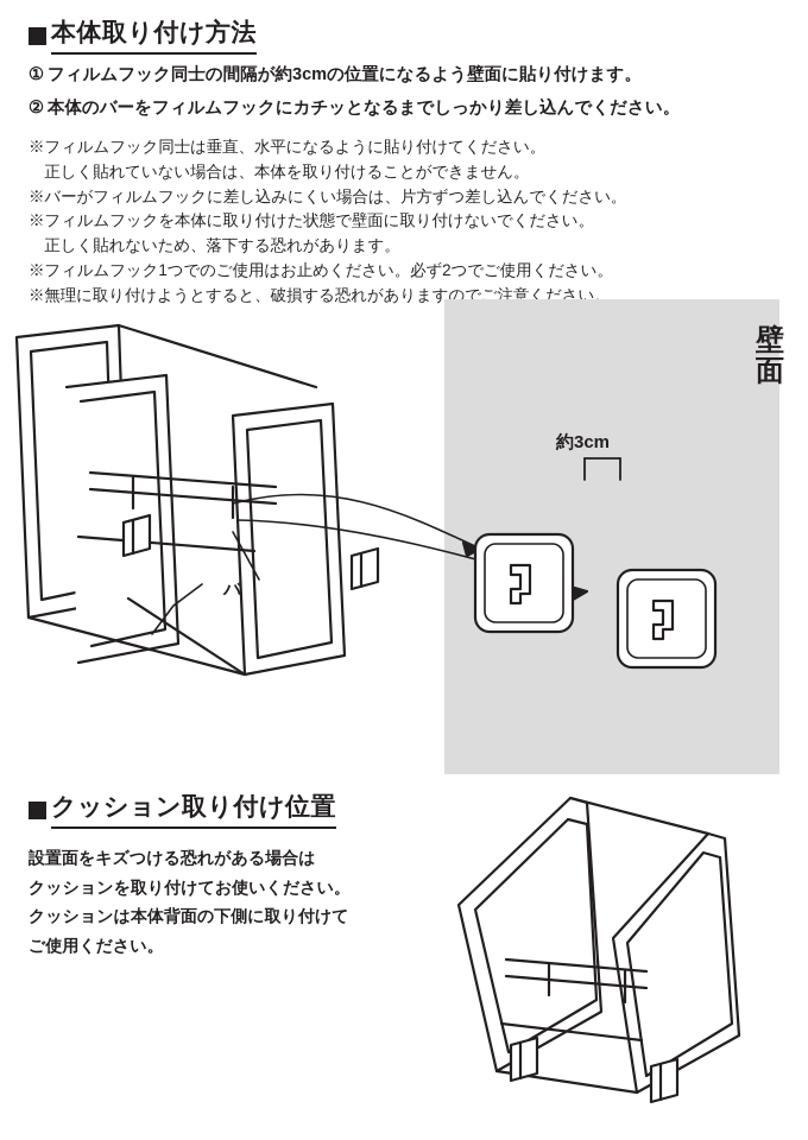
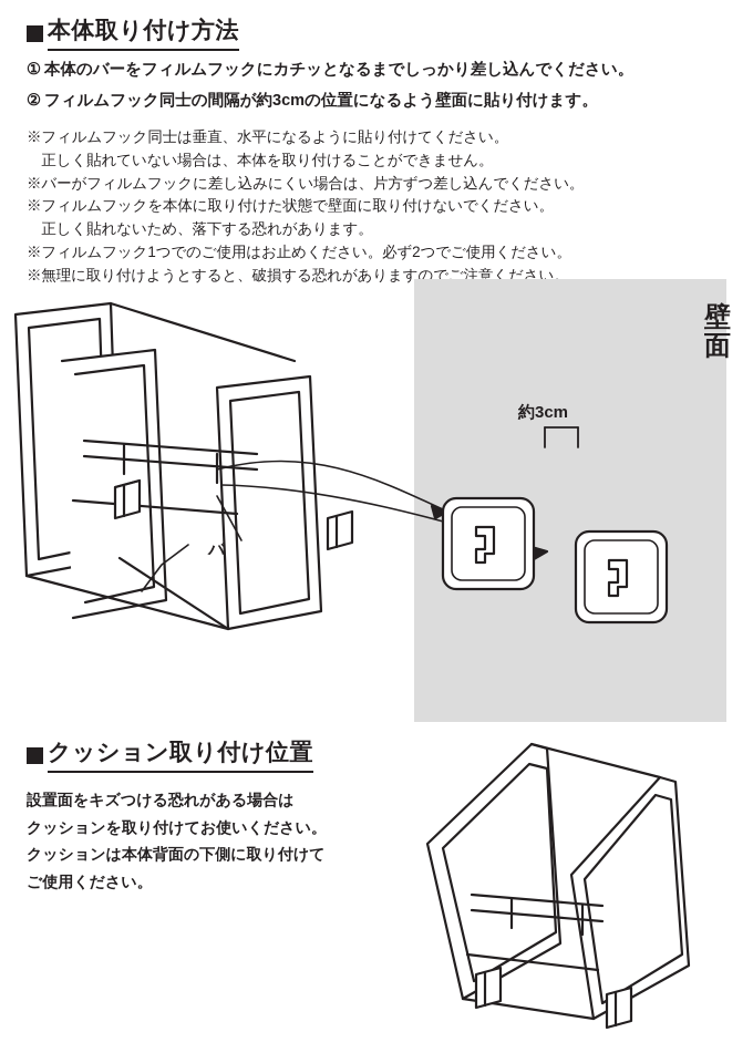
  本体取り付け方法
  ①
- フィルムフック同士の間隔が約3cmの位置になるよう壁面に貼り付けます。
+ 本体のバーをフィルムフックにカチッとなるまでしっかり差し込んでください。
  ②
- 本体のバーをフィルムフックにカチッとなるまでしっかり差し込んでください。
+ フィルムフック同士の間隔が約3cmの位置になるよう壁面に貼り付けます。
  ※フィルムフック同士は垂直、水平になるように貼り付けてください。
  正しく貼れていない場合は、本体を取り付けることができません。
  ※バーがフィルムフックに差し込みにくい場合は、片方ずつ差し込んでください。
  ※フィルムフックを本体に取り付けた状態で壁面に取り付けないでください。
  正しく貼れないため、落下する恐れがあります。
  ※フィルムフック1つでのご使用はお止めください。必ず2つでご使用ください。
  ※無理に取り付けようとすると、破損する恐れがありますのでご注意ください。
  壁面
  約3cm
  クッション取り付け位置
  設置面をキズつける恐れがある場合は
  クッションを取り付けてお使いください。
  クッションは本体背面の下側に取り付けて
  ご使用ください。
